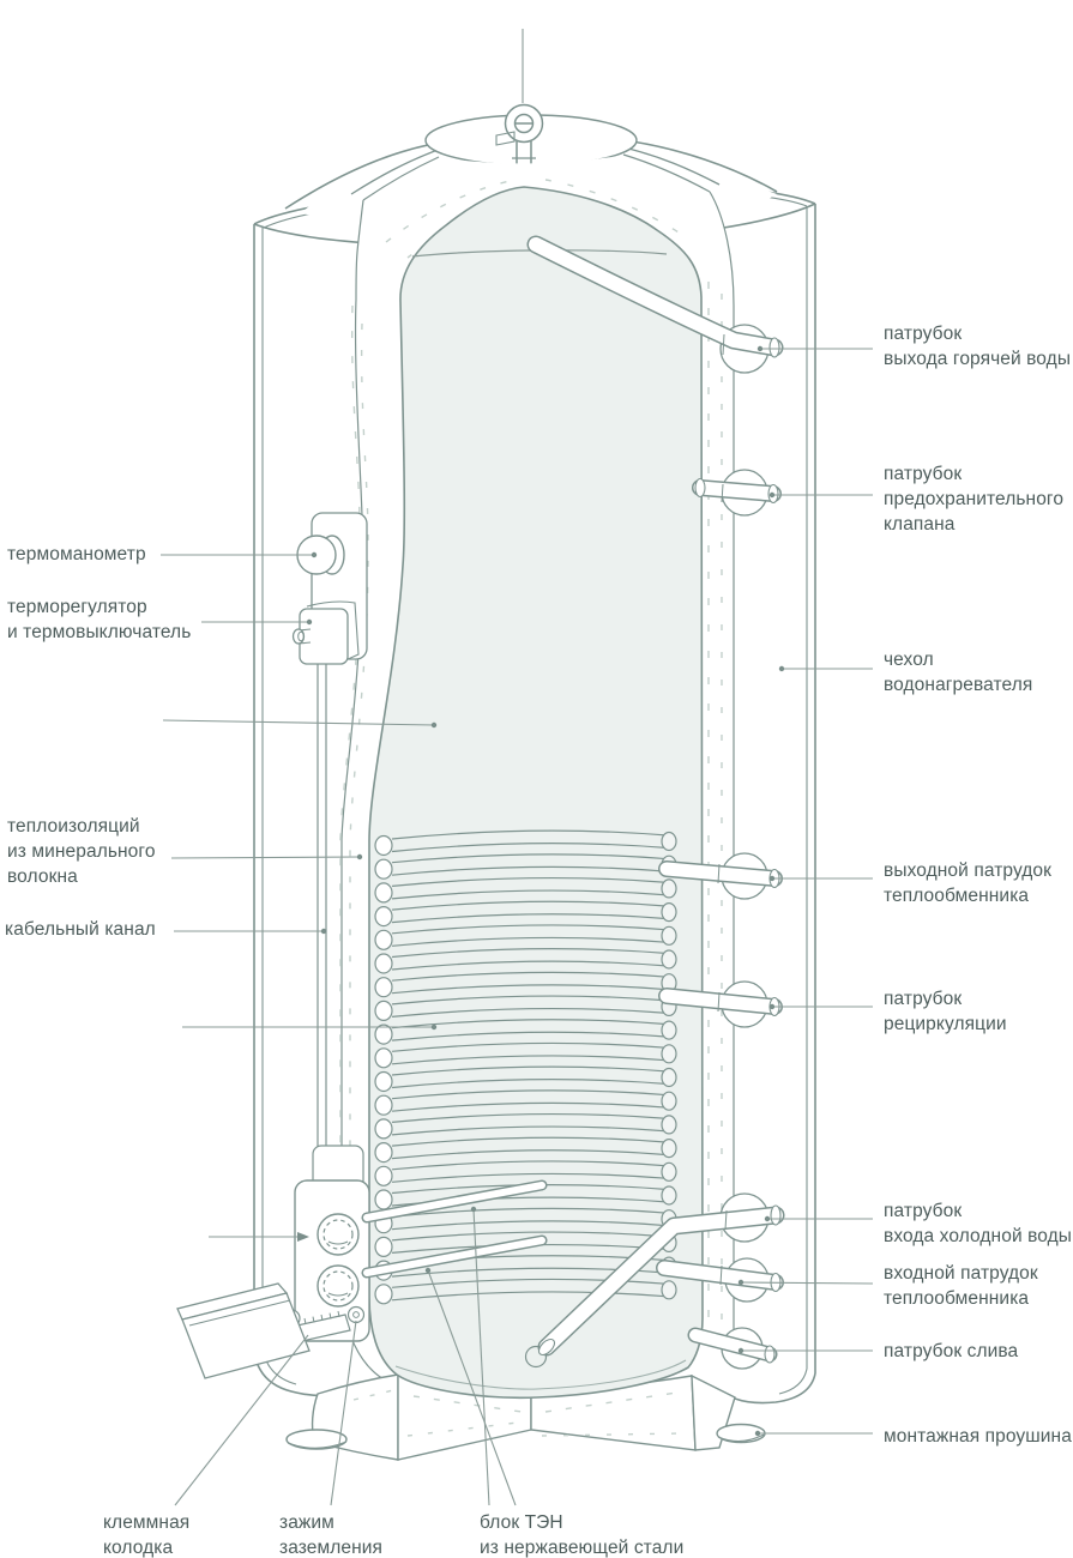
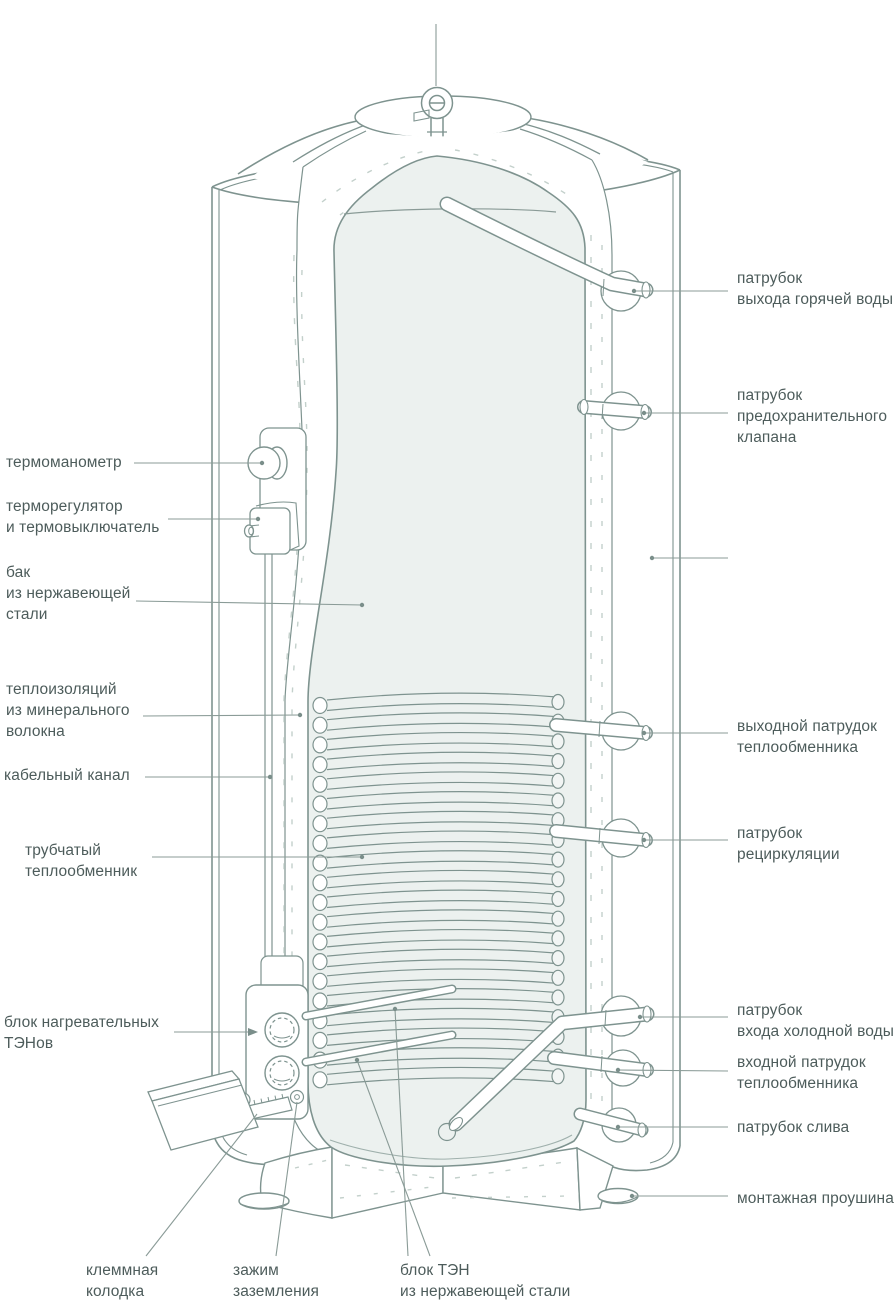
  термоманометр
  терморегулятор
  и термовыключатель
+ бак
+ из нержавеющей
+ стали
  теплоизоляций
  из минерального
  волокна
  кабельный канал
+ трубчатый
+ теплообменник
+ блок нагревательных
+ ТЭНов
  патрубок
  выхода горячей воды
  патрубок
  предохранительного
  клапана
- чехол
- водонагревателя
  выходной патрудок
  теплообменника
  патрубок
  рециркуляции
  патрубок
  входа холодной воды
  входной патрудок
  теплообменника
  патрубок слива
  монтажная проушина
  клеммная
  колодка
  зажим
  заземления
  блок ТЭН
  из нержавеющей стали
